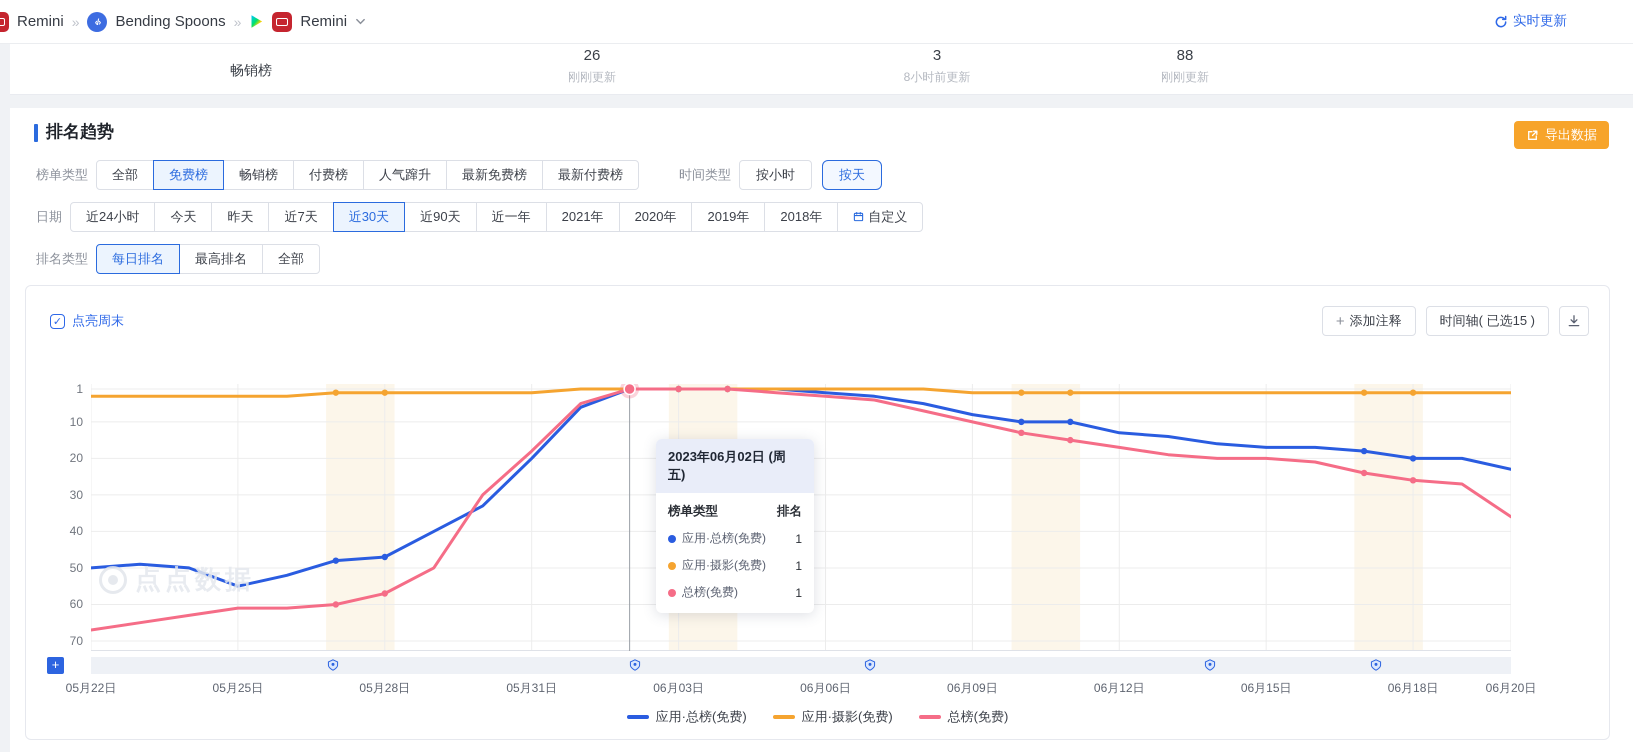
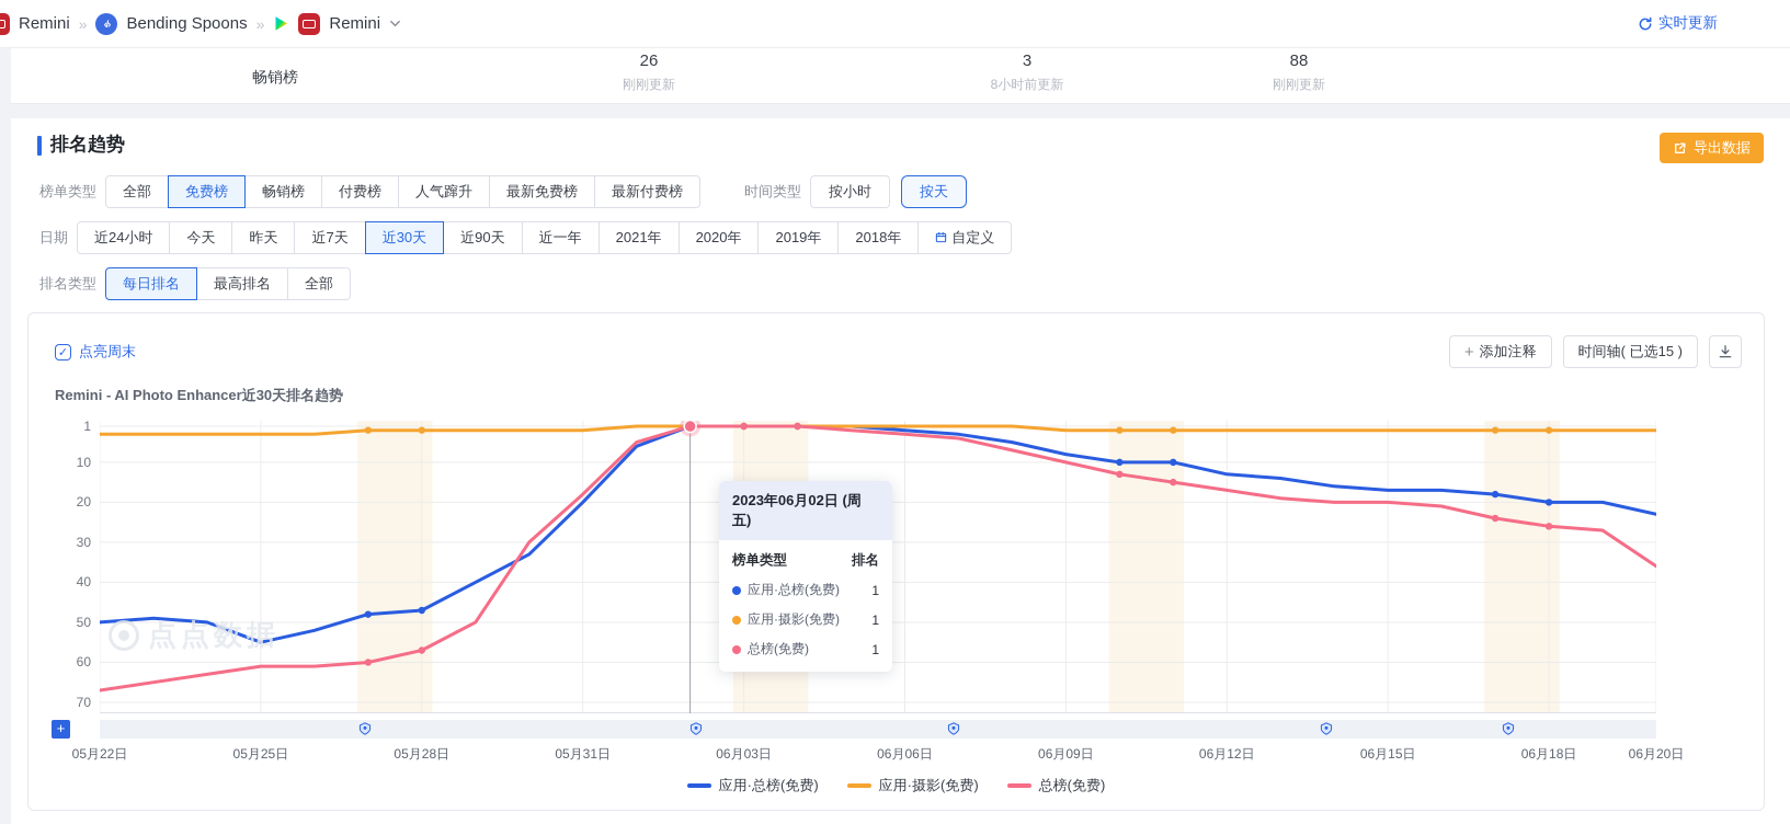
  Remini
  »
  ‹/›
  Bending Spoons
  »
  Remini
  实时更新
  畅销榜
  26
  刚刚更新
  3
  8小时前更新
  88
  刚刚更新
  排名趋势
  导出数据
  榜单类型
  全部
  免费榜
  畅销榜
  付费榜
  人气蹿升
  最新免费榜
  最新付费榜
  时间类型
  按小时
  按天
  日期
  近24小时
  今天
  昨天
  近7天
  近30天
  近90天
  近一年
  2021年
  2020年
  2019年
  2018年
  自定义
  排名类型
  每日排名
  最高排名
  全部
  ✓
  点亮周末
  +
  添加注释
  时间轴( 已选15 )
+ Remini - AI Photo Enhancer近30天排名趋势
  1
  10
  20
  30
  40
  50
  60
  70
  点点数据
  2023年06月02日 (周五)
  榜单类型
  排名
  应用·总榜(免费)
  1
  应用·摄影(免费)
  1
  总榜(免费)
  1
  +
  05月22日
  05月25日
  05月28日
  05月31日
  06月03日
  06月06日
  06月09日
  06月12日
  06月15日
  06月18日
  06月20日
  应用·总榜(免费)
  应用·摄影(免费)
  总榜(免费)
